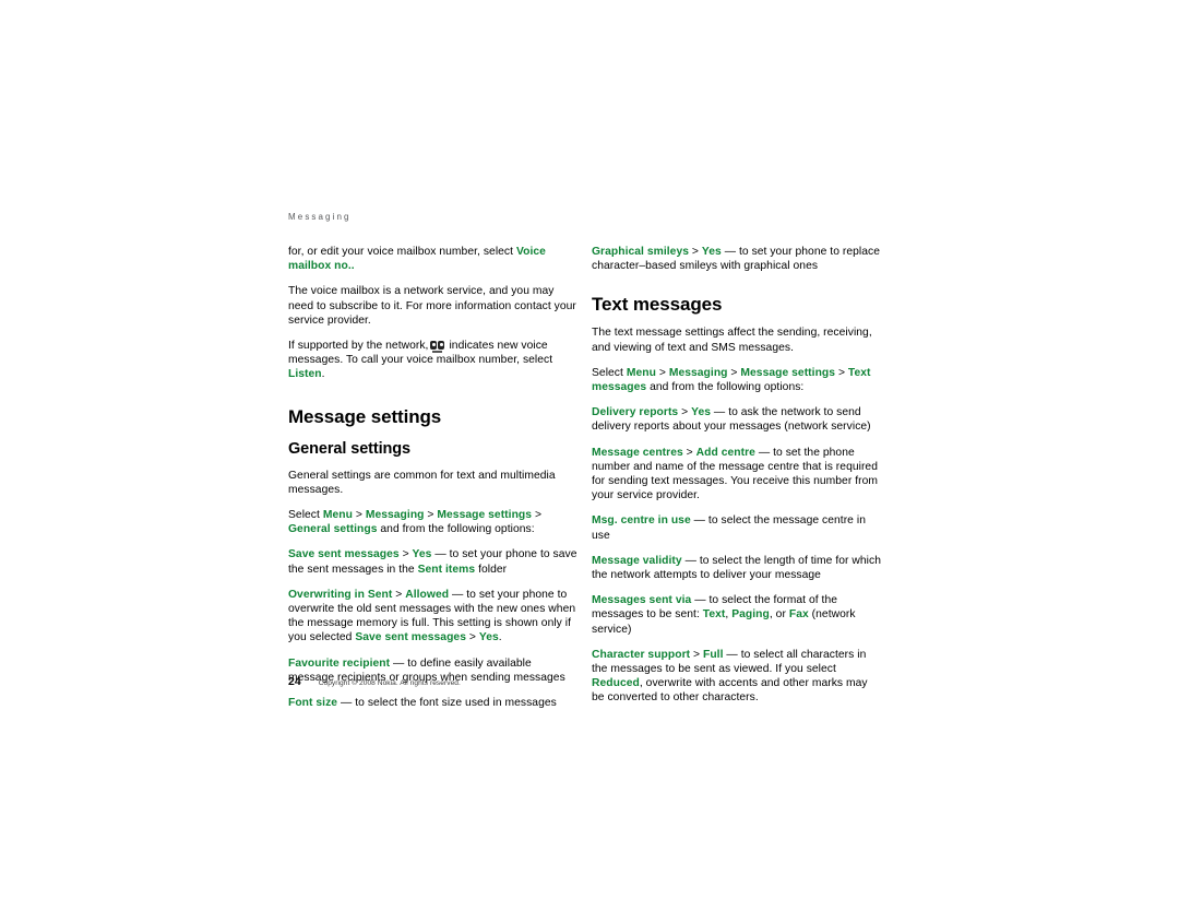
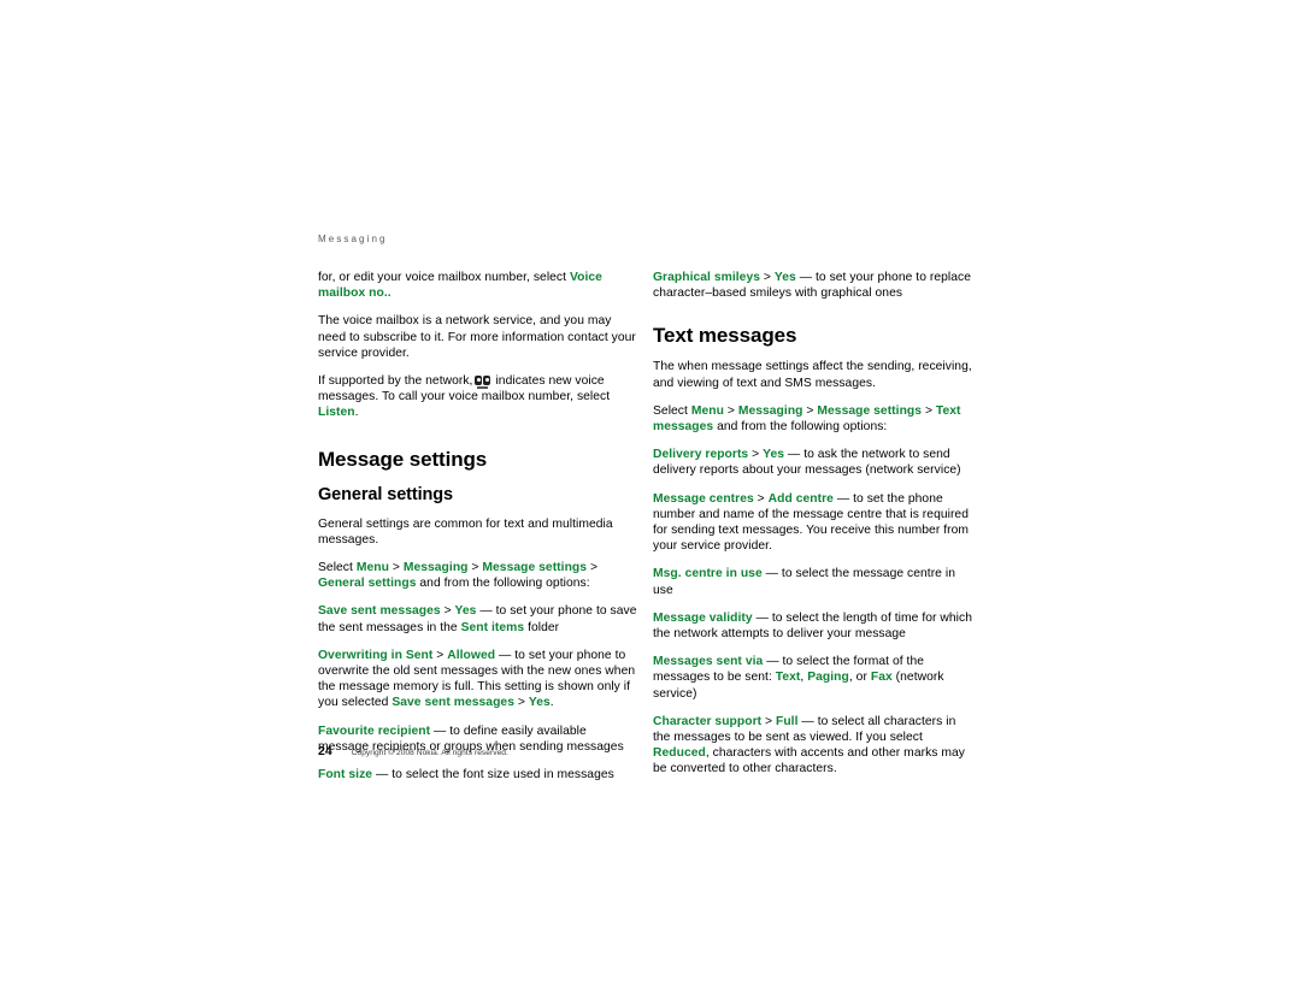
  Messaging
  for, or edit your voice mailbox number, select Voice mailbox no..
  The voice mailbox is a network service, and you may need to subscribe to it. For more information contact your service provider.
  If supported by the network, indicates new voice messages. To call your voice mailbox number, select Listen.
  Message settings
  General settings
  General settings are common for text and multimedia messages.
  Select Menu > Messaging > Message settings > General settings and from the following options:
  Save sent messages > Yes — to set your phone to save the sent messages in the Sent items folder
  Overwriting in Sent > Allowed — to set your phone to overwrite the old sent messages with the new ones when the message memory is full. This setting is shown only if you selected Save sent messages > Yes.
  Favourite recipient — to define easily available message recipients or groups when sending messages
  Font size — to select the font size used in messages
  Graphical smileys > Yes — to set your phone to replace character–based smileys with graphical ones
  Text messages
- The text message settings affect the sending, receiving, and viewing of text and SMS messages.
+ The when message settings affect the sending, receiving, and viewing of text and SMS messages.
  Select Menu > Messaging > Message settings > Text messages and from the following options:
  Delivery reports > Yes — to ask the network to send delivery reports about your messages (network service)
  Message centres > Add centre — to set the phone number and name of the message centre that is required for sending text messages. You receive this number from your service provider.
  Msg. centre in use — to select the message centre in use
  Message validity — to select the length of time for which the network attempts to deliver your message
  Messages sent via — to select the format of the messages to be sent: Text, Paging, or Fax (network service)
- Character support > Full — to select all characters in the messages to be sent as viewed. If you select Reduced, overwrite with accents and other marks may be converted to other characters.
+ Character support > Full — to select all characters in the messages to be sent as viewed. If you select Reduced, characters with accents and other marks may be converted to other characters.
  24
